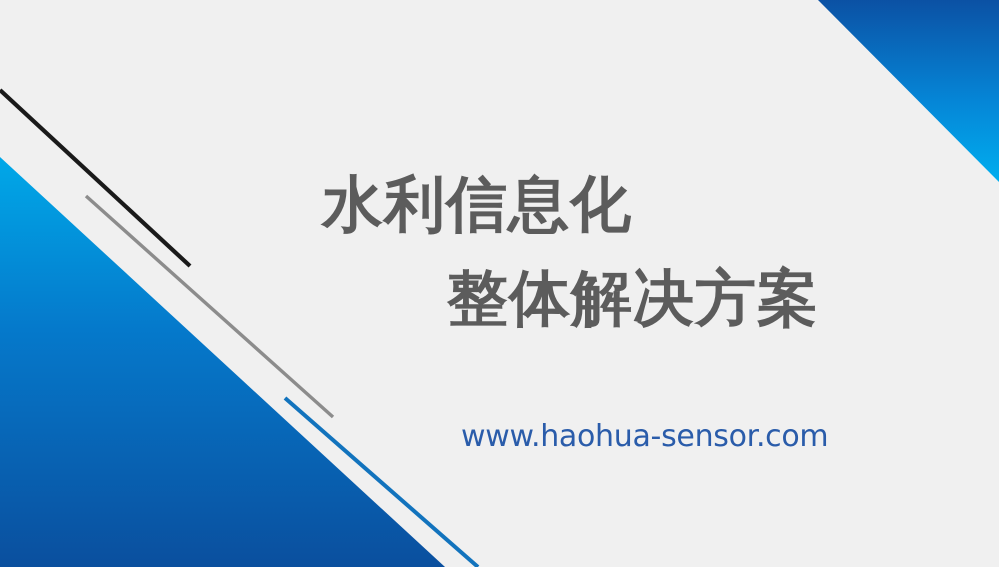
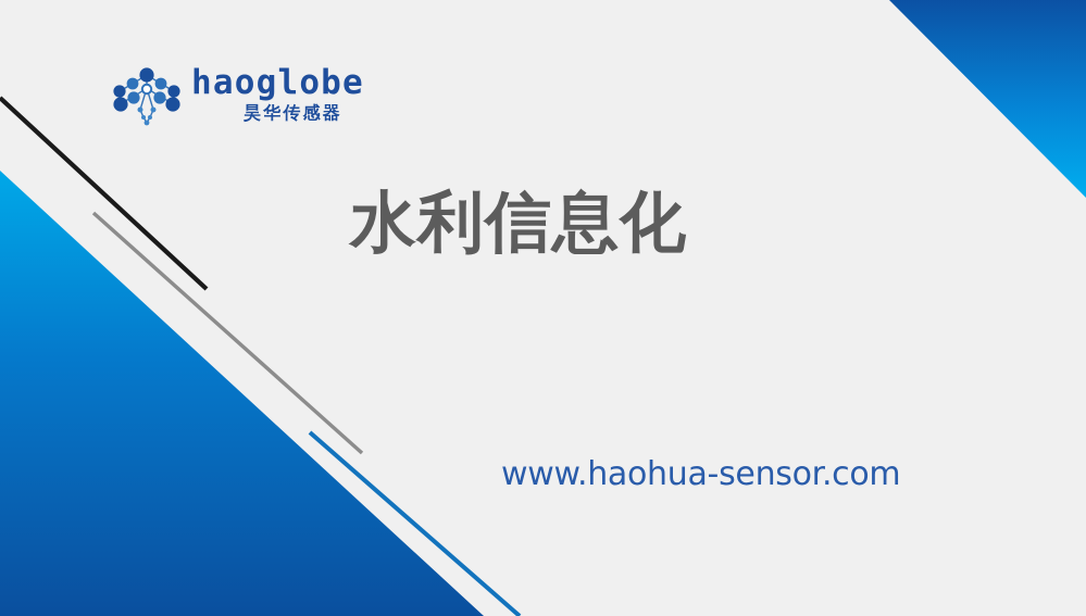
+ haoglobe
+ 昊华传感器
  水利信息化
- 整体解决方案
  www.haohua-sensor.com
